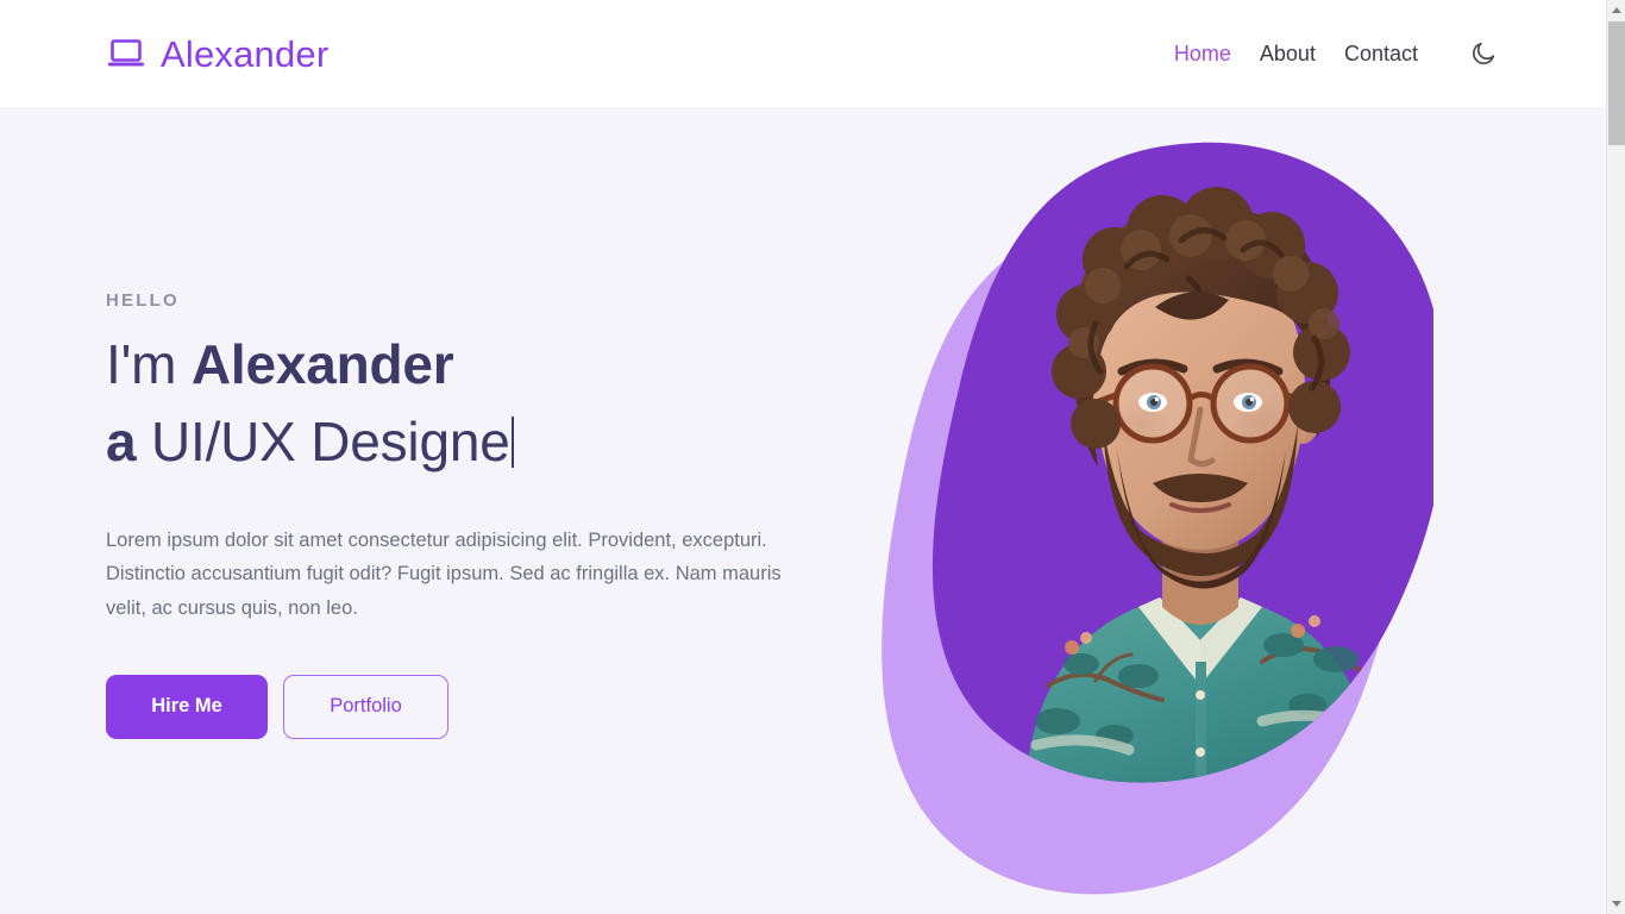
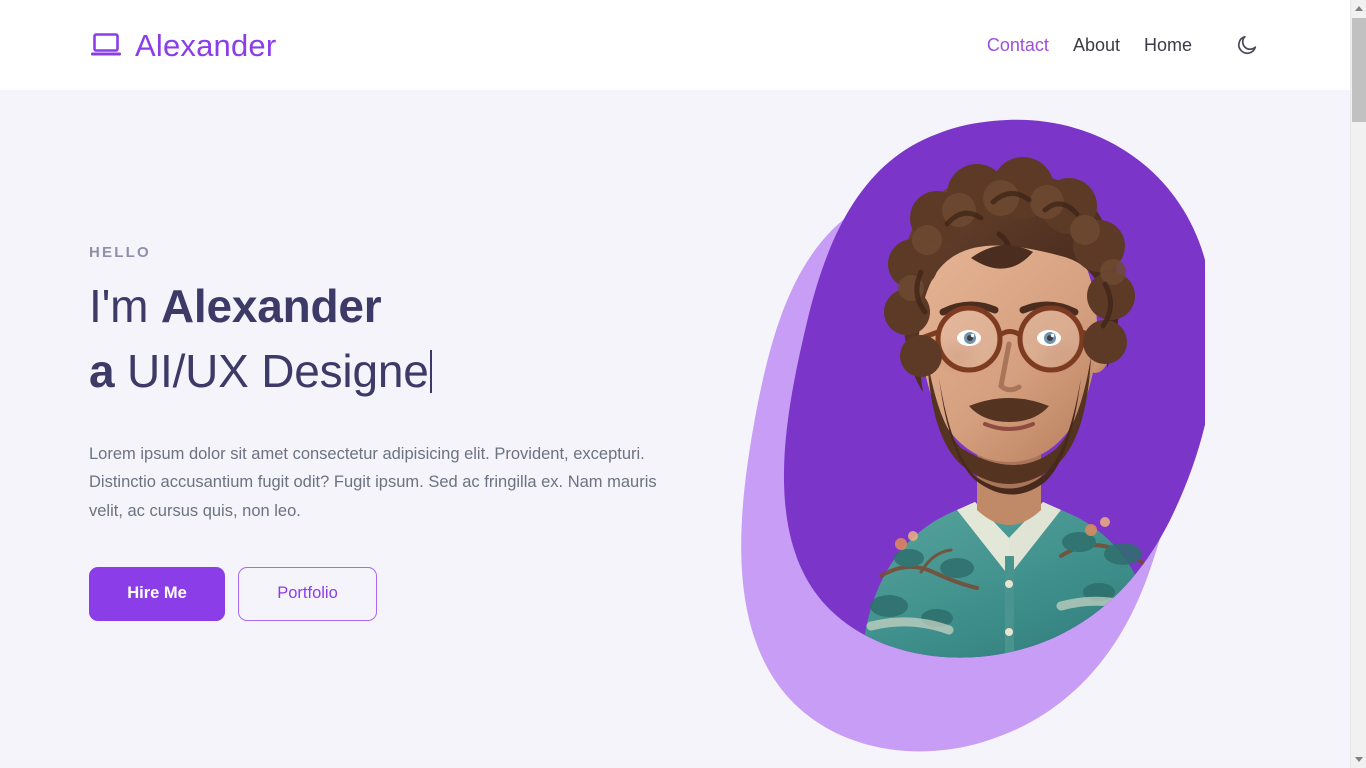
  Alexander
- Home
+ Contact
  About
- Contact
+ Home
  HELLO
  I'm Alexander
  a UI/UX Designe
  Lorem ipsum dolor sit amet consectetur adipisicing elit. Provident, excepturi. Distinctio accusantium fugit odit? Fugit ipsum. Sed ac fringilla ex. Nam mauris velit, ac cursus quis, non leo.
  Hire Me
  Portfolio
